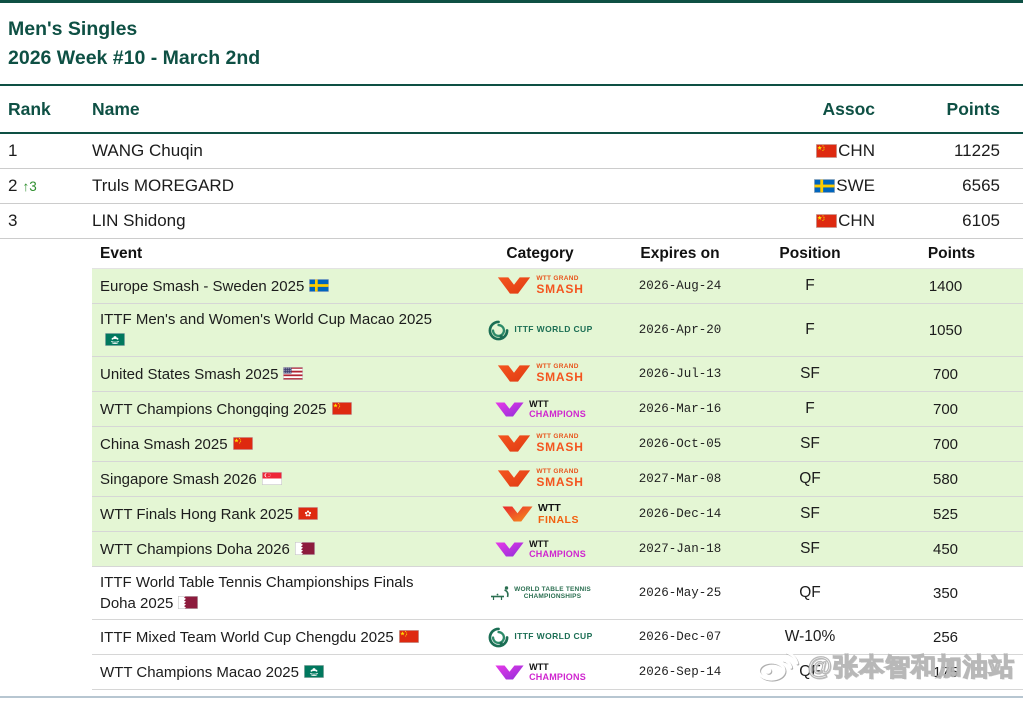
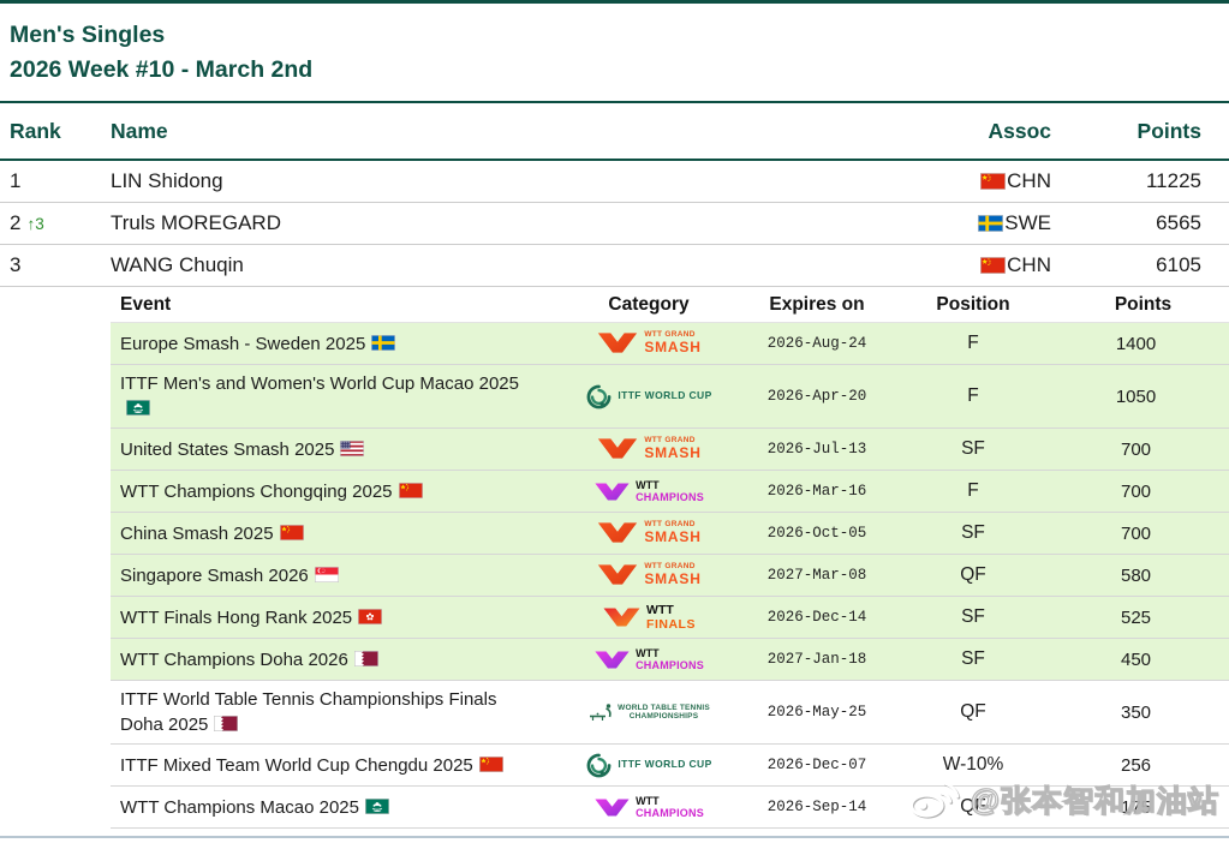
  Men's Singles
  2026 Week #10 - March 2nd
  Rank
  Name
  Assoc
  Points
  1
- WANG Chuqin
+ LIN Shidong
  CHN
  11225
  2 ↑3
  Truls MOREGARD
  SWE
  6565
  3
- LIN Shidong
+ WANG Chuqin
  CHN
  6105
  Event
  Category
  Expires on
  Position
  Points
  Europe Smash - Sweden 2025
  SMASH
  2026-Aug-24
  F
  1400
  ITTF Men's and Women's World Cup Macao 2025
  ITTF WORLD CUP
  2026-Apr-20
  F
  1050
  United States Smash 2025
  SMASH
  2026-Jul-13
  SF
  700
  WTT Champions Chongqing 2025
  WTT
  CHAMPIONS
  2026-Mar-16
  F
  700
  China Smash 2025
  SMASH
  2026-Oct-05
  SF
  700
  Singapore Smash 2026
  SMASH
  2027-Mar-08
  QF
  580
  WTT Finals Hong Rank 2025
  WTT
  FINALS
  2026-Dec-14
  SF
  525
  WTT Champions Doha 2026
  WTT
  CHAMPIONS
  2027-Jan-18
  SF
  450
  ITTF World Table Tennis Championships Finals Doha 2025
  2026-May-25
  QF
  350
  ITTF Mixed Team World Cup Chengdu 2025
  ITTF WORLD CUP
  2026-Dec-07
  W-10%
  256
  WTT Champions Macao 2025
  WTT
  CHAMPIONS
  2026-Sep-14
  QF
  175
  @张本智和加油站
